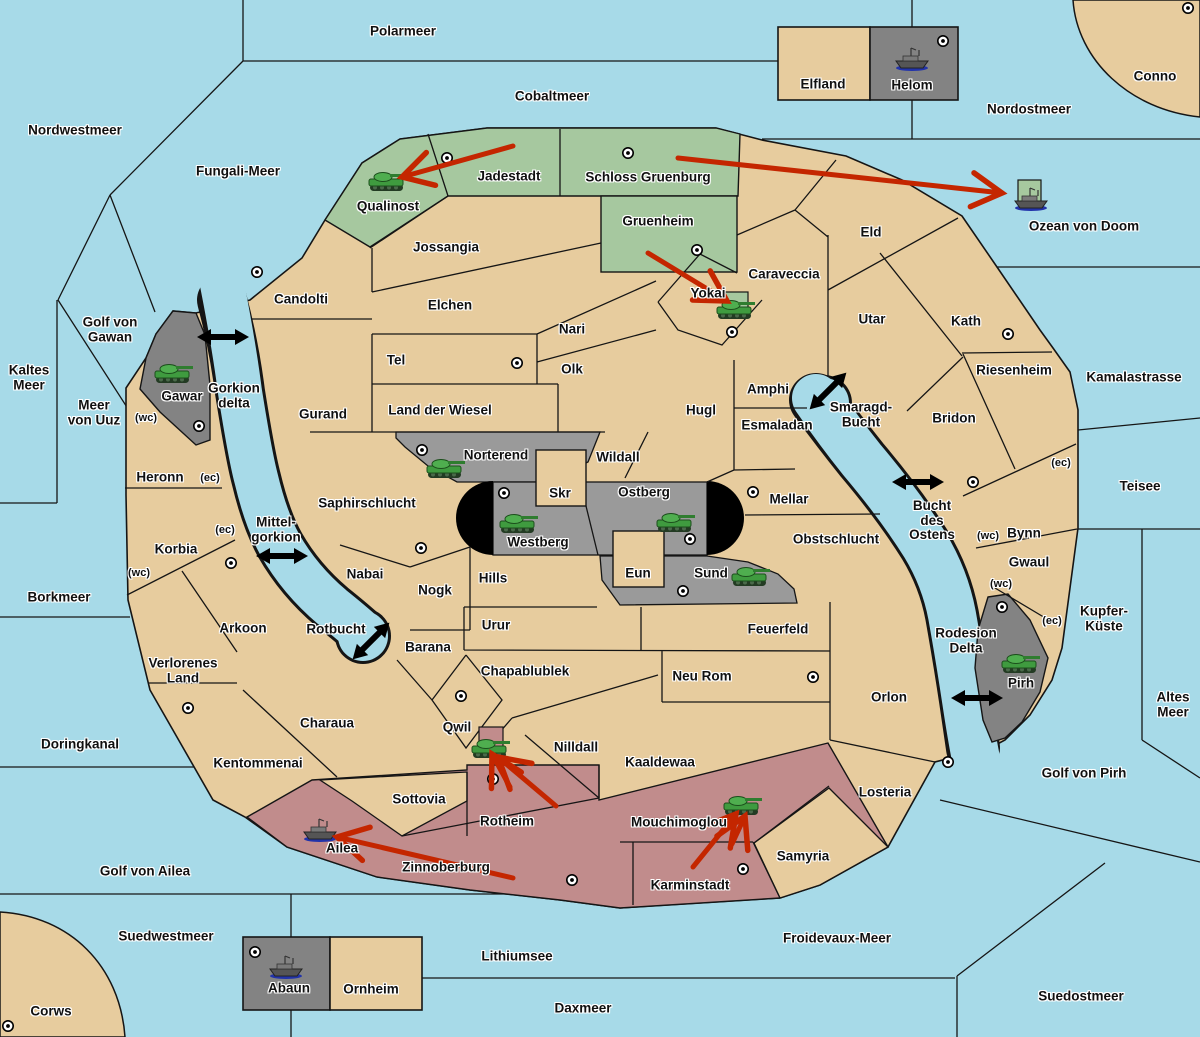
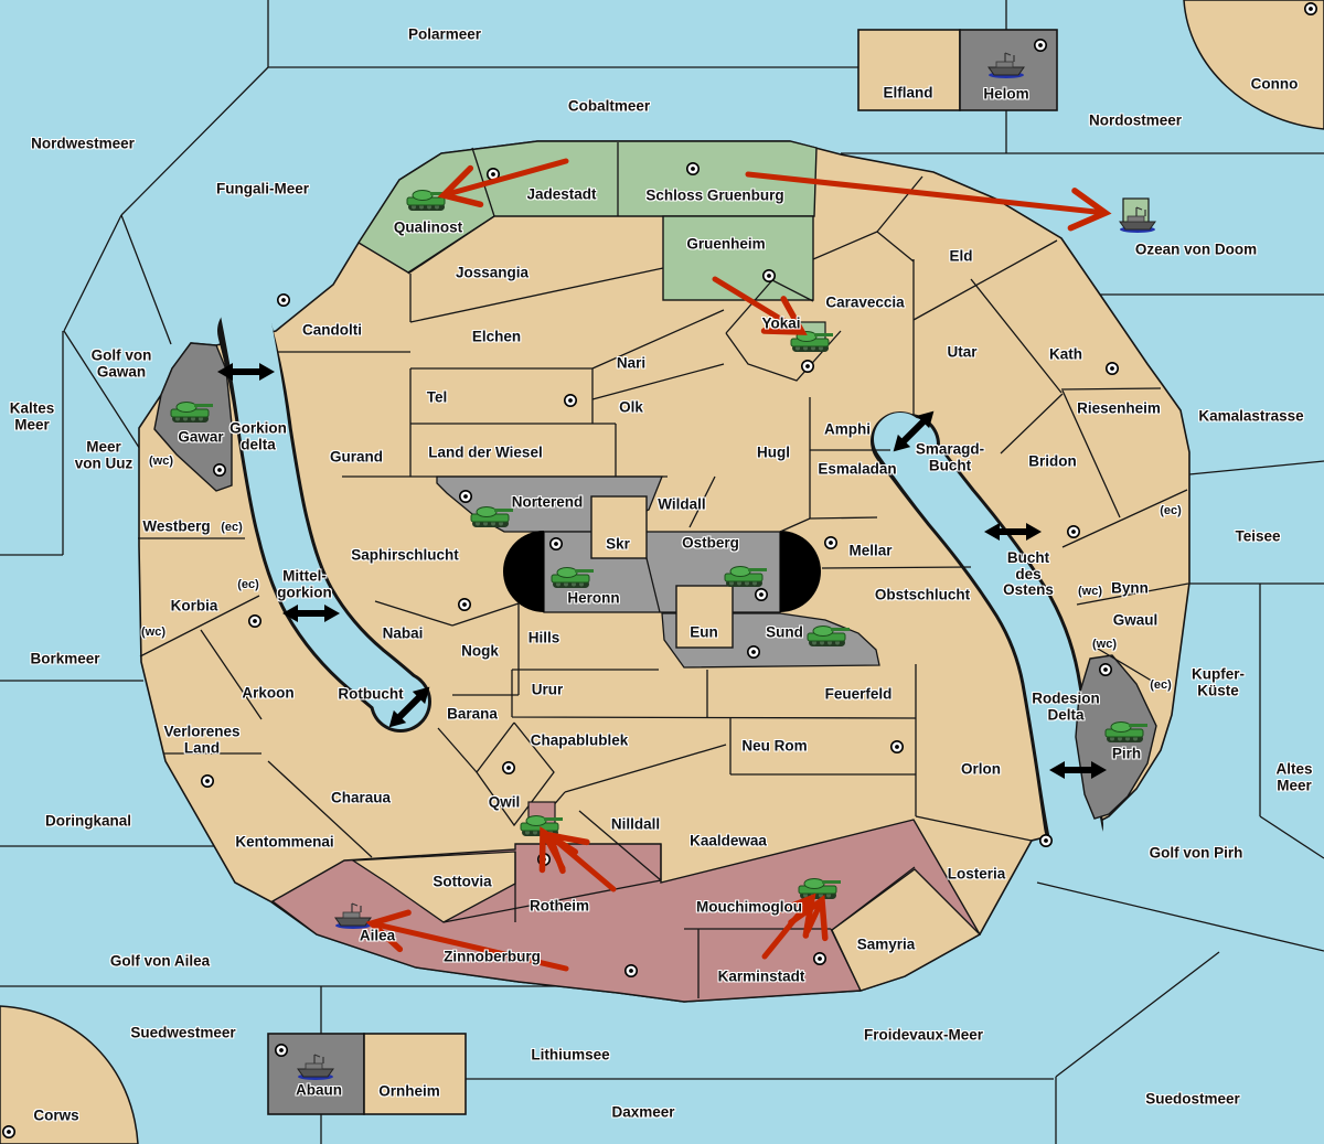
  Polarmeer
  Cobaltmeer
  Nordwestmeer
  Fungali-Meer
  Nordostmeer
  Ozean von Doom
  Kaltes
  Meer
  Golf von
  Gawan
  Meer
  von Uuz
  Gorkion
  delta
  Kamalastrasse
  Teisee
  Smaragd-
  Bucht
  Mittel-
  gorkion
  Bucht
  des
  Ostens
  Borkmeer
  Kupfer-
  Küste
  Rotbucht
  Altes
  Meer
  Rodesion
  Delta
  Doringkanal
  Golf von Pirh
  Golf von Ailea
  Suedwestmeer
  Froidevaux-Meer
  Lithiumsee
  Daxmeer
  Suedostmeer
  Qualinost
  Jadestadt
  Schloss Gruenburg
  Gruenheim
  Jossangia
  Candolti
  Elchen
  Nari
  Olk
  Tel
  Gurand
  Land der Wiesel
  Yokai
  Caraveccia
  Eld
  Utar
  Kath
  Riesenheim
  Bridon
  Amphi
  Hugl
  Esmaladan
  Wildall
  Norterend
  Skr
  Ostberg
- Westberg
+ Heronn
  Mellar
  Obstschlucht
- Heronn
+ Westberg
  Gawar
  Korbia
  Saphirschlucht
  Nabai
  Nogk
  Hills
  Eun
  Sund
  Bynn
  Gwaul
  Urur
  Feuerfeld
  Arkoon
  Barana
  Verlorenes
  Land
  Chapablublek
  Neu Rom
  Orlon
  Pirh
  Charaua
  Qwil
  Nilldall
  Kaaldewaa
  Kentommenai
  Sottovia
  Rotheim
  Mouchimoglou
  Losteria
  Ailea
  Zinnoberburg
  Samyria
  Karminstadt
  Elfland
  Helom
  Abaun
  Ornheim
  Conno
  Corws
  (wc)
  (ec)
  (ec)
  (wc)
  (ec)
  (wc)
  (wc)
  (ec)
